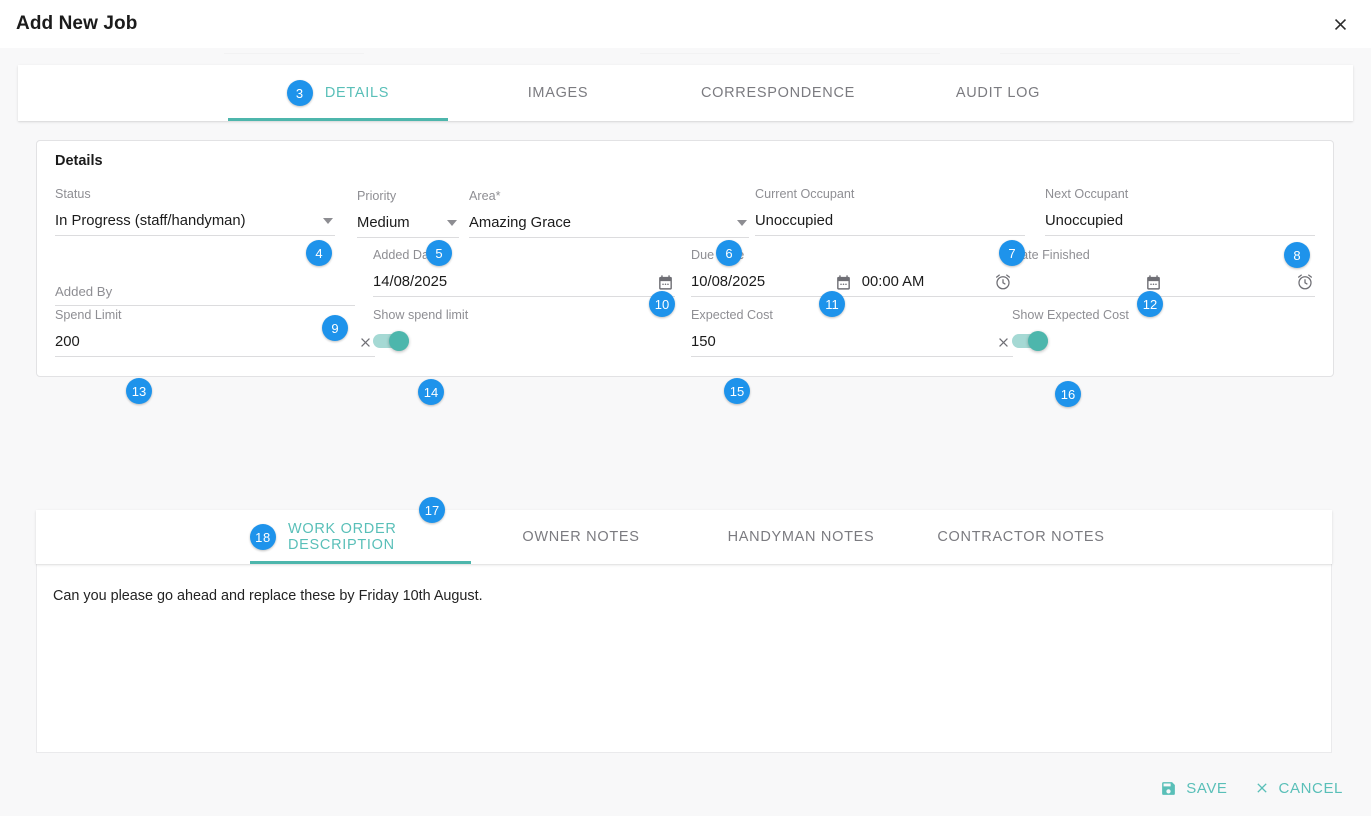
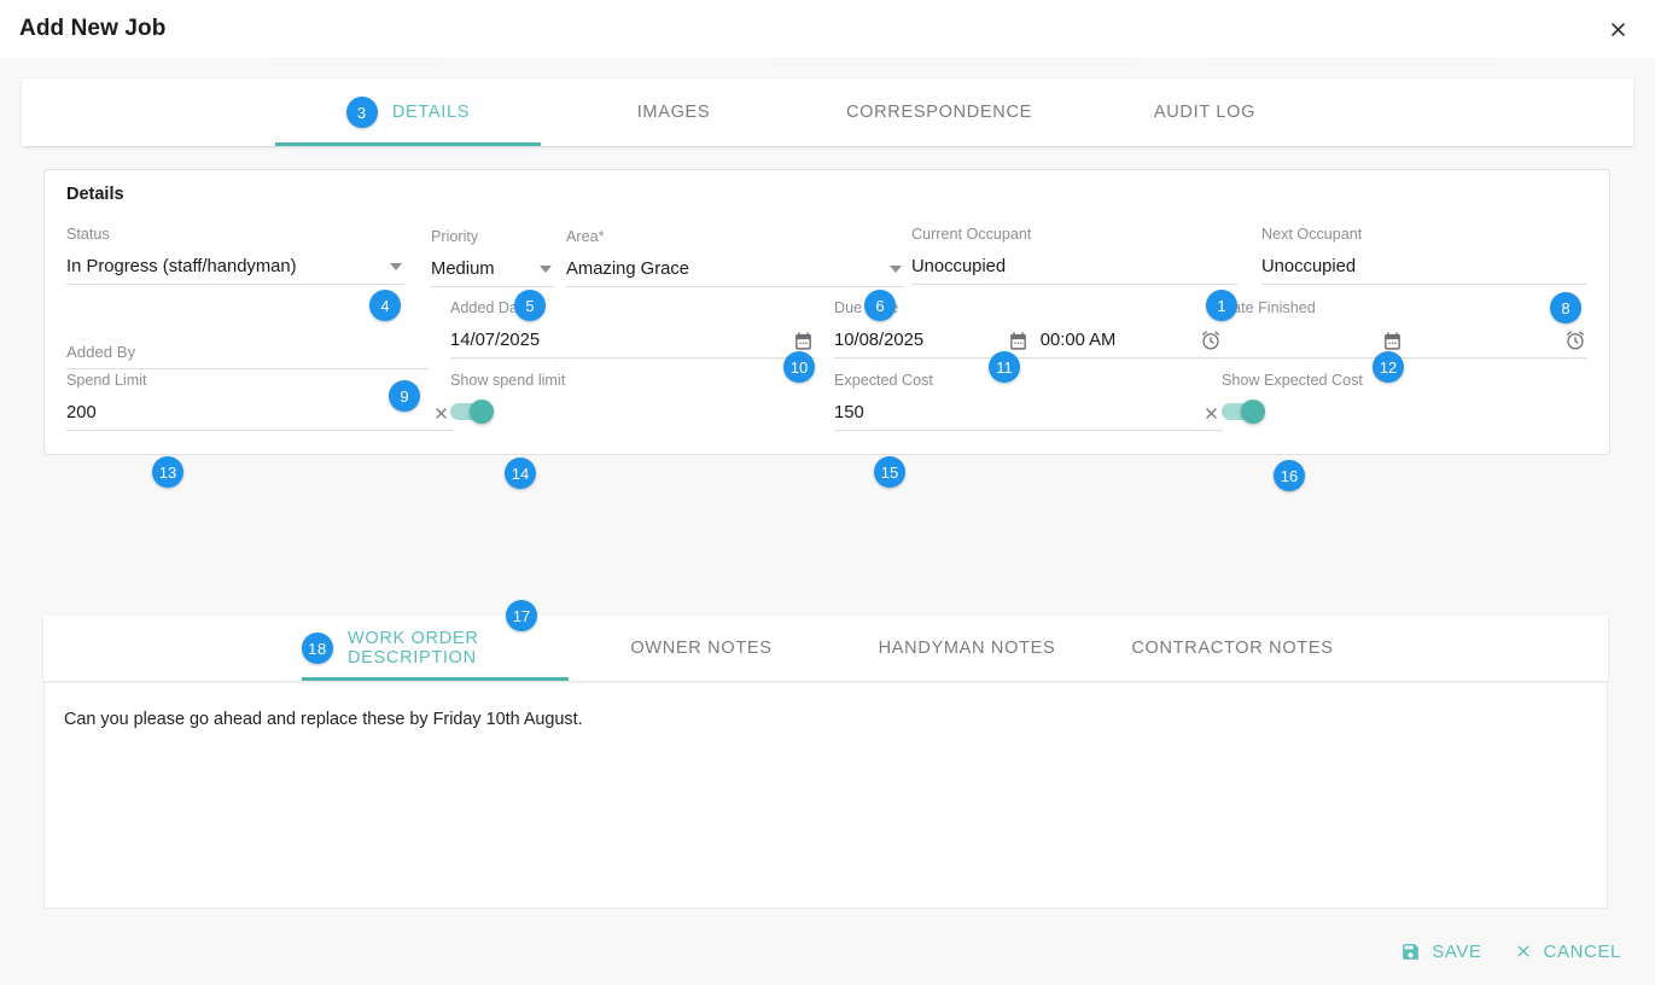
  Add New Job
  3
  DETAILS
  IMAGES
  CORRESPONDENCE
  AUDIT LOG
  Details
  Status
  In Progress (staff/handyman)
  Priority
  Medium
  Area*
  Amazing Grace
  Current Occupant
  Unoccupied
  Next Occupant
  Unoccupied
  Added By
- 14/08/2025
+ 14/07/2025
  10/08/2025
  00:00 AM
  te Finished
  Spend Limit
  200
  Show spend limit
  Expected Cost
  150
  Show Expected Cost
  4
  5
  6
- 7
+ 1
  8
  9
  10
  11
  12
  13
  14
  15
  16
  17
  18
  WORK ORDER DESCRIPTION
  OWNER NOTES
  HANDYMAN NOTES
  CONTRACTOR NOTES
  Can you please go ahead and replace these by Friday 10th August.
  SAVE
  CANCEL
